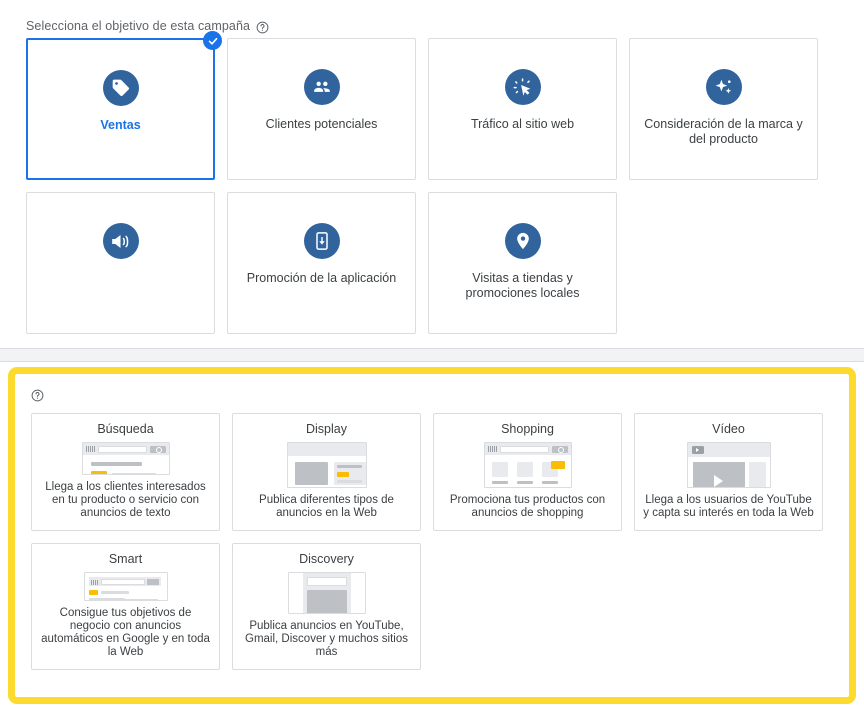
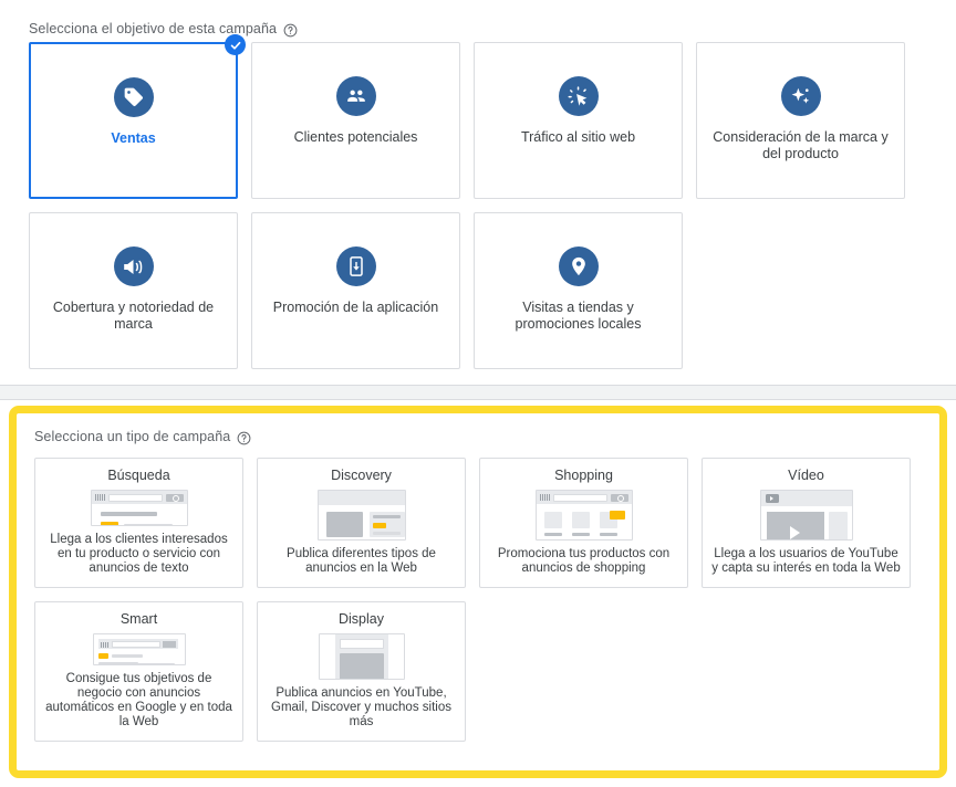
  Selecciona el objetivo de esta campaña
  Ventas
  Clientes potenciales
  Tráfico al sitio web
  Consideración de la marca y del producto
+ Cobertura y notoriedad de marca
  Promoción de la aplicación
  Visitas a tiendas y promociones locales
+ Selecciona un tipo de campaña
  Búsqueda
  Llega a los clientes interesados en tu producto o servicio con anuncios de texto
- Display
+ Discovery
  Publica diferentes tipos de anuncios en la Web
  Shopping
  Promociona tus productos con anuncios de shopping
  Vídeo
  Llega a los usuarios de YouTube y capta su interés en toda la Web
  Smart
  Consigue tus objetivos de negocio con anuncios automáticos en Google y en toda la Web
- Discovery
+ Display
  Publica anuncios en YouTube, Gmail, Discover y muchos sitios más
